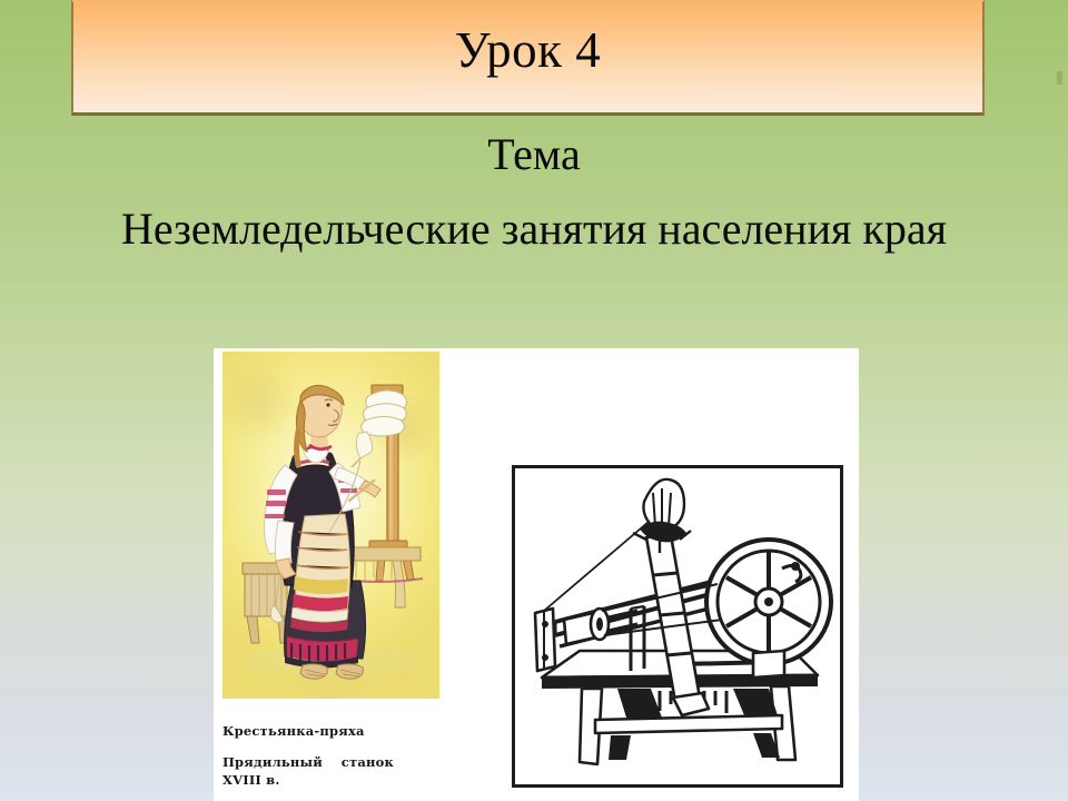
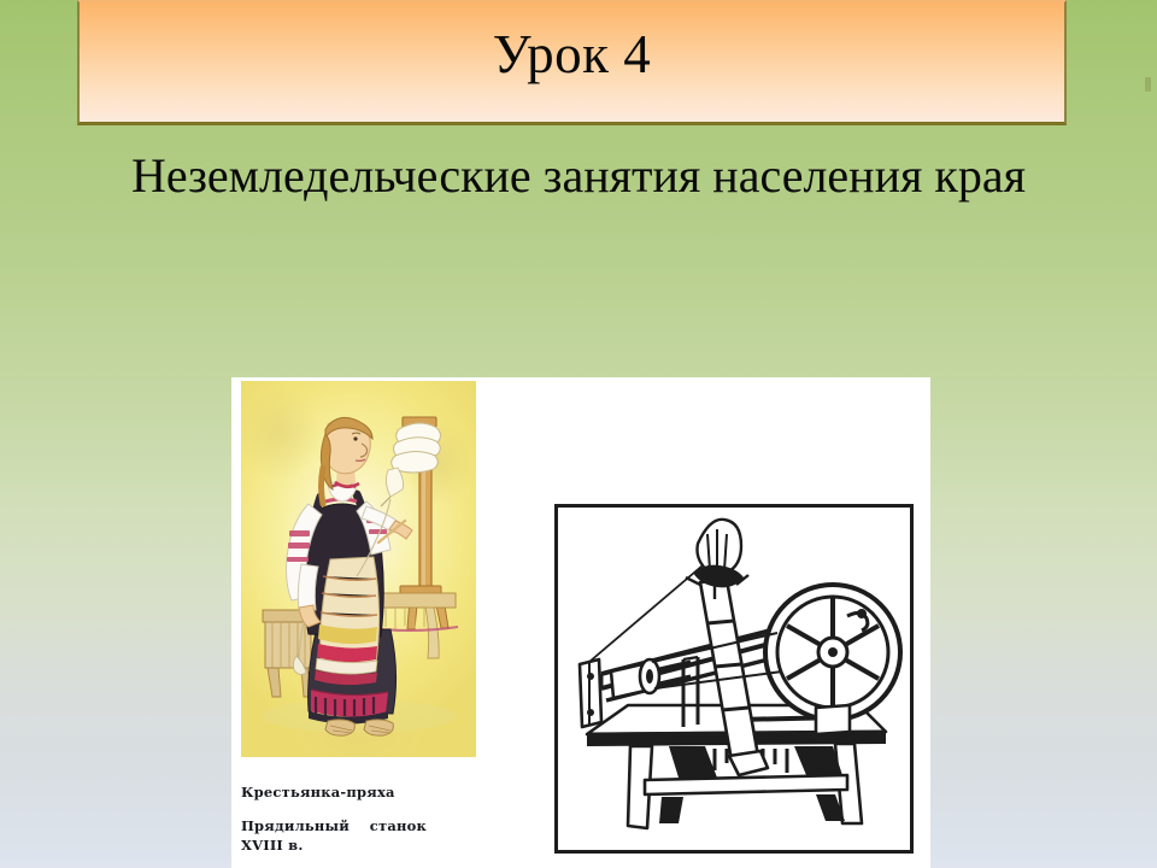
  Урок 4
- Тема
  Неземледельческие занятия населения края
  Крестьянка-пряха
  Прядильный станок
  XVIII в.
